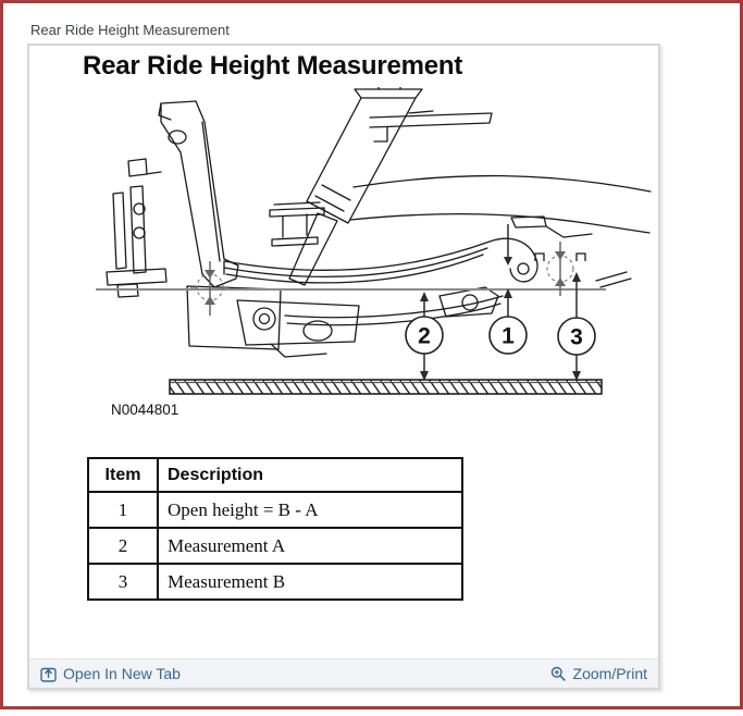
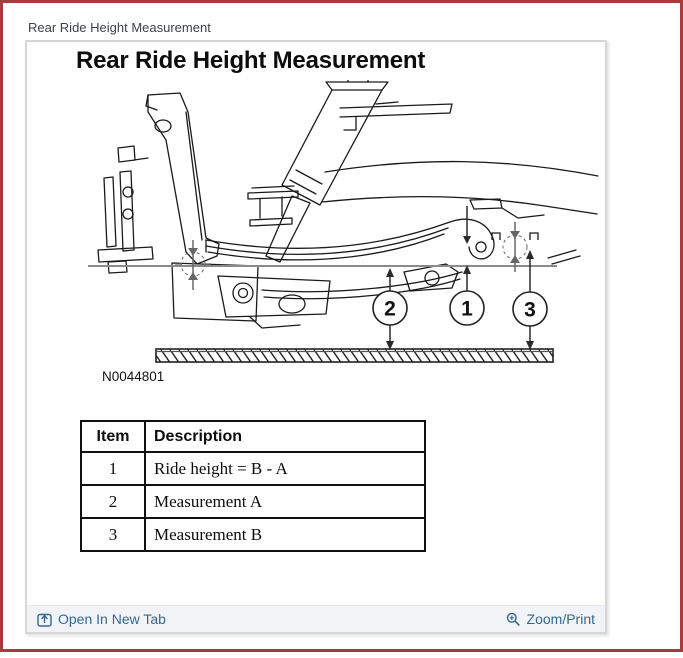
  Rear Ride Height Measurement
  Rear Ride Height Measurement
  2
  1
  3
  N0044801
  Item	Description
- 1	Open height = B - A
+ 1	Ride height = B - A
  2	Measurement A
  3	Measurement B
  Open In New Tab
  Zoom/Print
